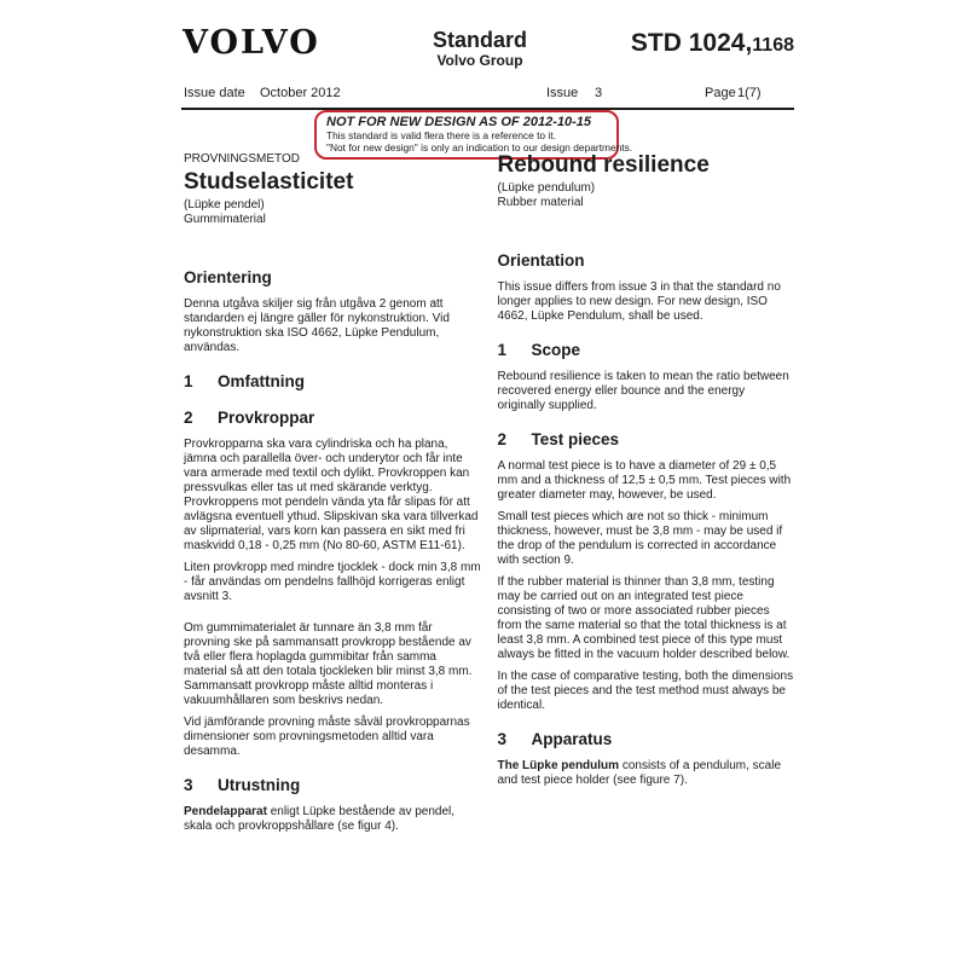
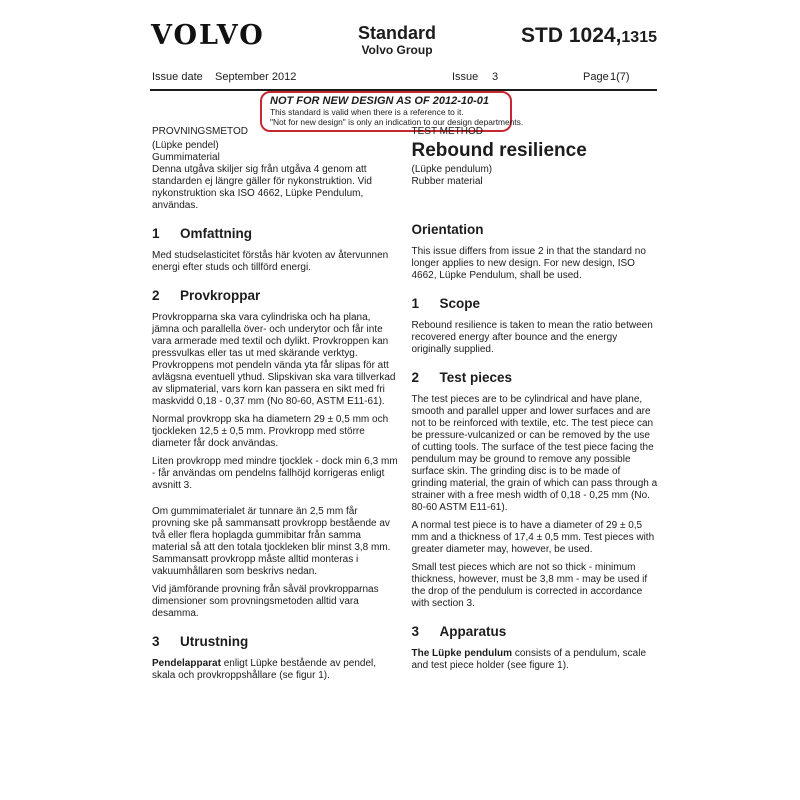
  VOLVO
  Standard
  Volvo Group
- STD 1024,1168
+ STD 1024,1315
  Issue date
- October 2012
+ September 2012
  Issue
  3
  Page
  1(7)
- NOT FOR NEW DESIGN AS OF 2012-10-15
+ NOT FOR NEW DESIGN AS OF 2012-10-01
- This standard is valid flera there is a reference to it.
+ This standard is valid when there is a reference to it.
  "Not for new design" is only an indication to our design departments.
  PROVNINGSMETOD
- Studselasticitet
  (Lüpke pendel)
  Gummimaterial
- Orientering
- Denna utgåva skiljer sig från utgåva 2 genom att standarden ej längre gäller för nykonstruktion. Vid nykonstruktion ska ISO 4662, Lüpke Pendulum, användas.
+ Denna utgåva skiljer sig från utgåva 4 genom att standarden ej längre gäller för nykonstruktion. Vid nykonstruktion ska ISO 4662, Lüpke Pendulum, användas.
  1
  Omfattning
+ Med studselasticitet förstås här kvoten av återvunnen energi efter studs och tillförd energi.
  2
  Provkroppar
- Provkropparna ska vara cylindriska och ha plana, jämna och parallella över- och underytor och får inte vara armerade med textil och dylikt. Provkroppen kan pressvulkas eller tas ut med skärande verktyg. Provkroppens mot pendeln vända yta får slipas för att avlägsna eventuell ythud. Slipskivan ska vara tillverkad av slipmaterial, vars korn kan passera en sikt med fri maskvidd 0,18 - 0,25 mm (No 80-60, ASTM E11-61).
+ Provkropparna ska vara cylindriska och ha plana, jämna och parallella över- och underytor och får inte vara armerade med textil och dylikt. Provkroppen kan pressvulkas eller tas ut med skärande verktyg. Provkroppens mot pendeln vända yta får slipas för att avlägsna eventuell ythud. Slipskivan ska vara tillverkad av slipmaterial, vars korn kan passera en sikt med fri maskvidd 0,18 - 0,37 mm (No 80-60, ASTM E11-61).
+ Normal provkropp ska ha diametern 29 ± 0,5 mm och tjockleken 12,5 ± 0,5 mm. Provkropp med större diameter får dock användas.
- Liten provkropp med mindre tjocklek - dock min 3,8 mm - får användas om pendelns fallhöjd korrigeras enligt avsnitt 3.
+ Liten provkropp med mindre tjocklek - dock min 6,3 mm - får användas om pendelns fallhöjd korrigeras enligt avsnitt 3.
- Om gummimaterialet är tunnare än 3,8 mm får provning ske på sammansatt provkropp bestående av två eller flera hoplagda gummibitar från samma material så att den totala tjockleken blir minst 3,8 mm. Sammansatt provkropp måste alltid monteras i vakuumhållaren som beskrivs nedan.
+ Om gummimaterialet är tunnare än 2,5 mm får provning ske på sammansatt provkropp bestående av två eller flera hoplagda gummibitar från samma material så att den totala tjockleken blir minst 3,8 mm. Sammansatt provkropp måste alltid monteras i vakuumhållaren som beskrivs nedan.
- Vid jämförande provning måste såväl provkropparnas dimensioner som provningsmetoden alltid vara desamma.
+ Vid jämförande provning från såväl provkropparnas dimensioner som provningsmetoden alltid vara desamma.
  3
  Utrustning
- Pendelapparat enligt Lüpke bestående av pendel, skala och provkroppshållare (se figur 4).
+ Pendelapparat enligt Lüpke bestående av pendel, skala och provkroppshållare (se figur 1).
+ TEST METHOD
  Rebound resilience
  (Lüpke pendulum)
  Rubber material
  Orientation
- This issue differs from issue 3 in that the standard no longer applies to new design. For new design, ISO 4662, Lüpke Pendulum, shall be used.
+ This issue differs from issue 2 in that the standard no longer applies to new design. For new design, ISO 4662, Lüpke Pendulum, shall be used.
  1
  Scope
- Rebound resilience is taken to mean the ratio between recovered energy eller bounce and the energy originally supplied.
+ Rebound resilience is taken to mean the ratio between recovered energy after bounce and the energy originally supplied.
  2
  Test pieces
+ The test pieces are to be cylindrical and have plane, smooth and parallel upper and lower surfaces and are not to be reinforced with textile, etc. The test piece can be pressure-vulcanized or can be removed by the use of cutting tools. The surface of the test piece facing the pendulum may be ground to remove any possible surface skin. The grinding disc is to be made of grinding material, the grain of which can pass through a strainer with a free mesh width of 0,18 - 0,25 mm (No. 80-60 ASTM E11-61).
- A normal test piece is to have a diameter of 29 ± 0,5 mm and a thickness of 12,5 ± 0,5 mm. Test pieces with greater diameter may, however, be used.
+ A normal test piece is to have a diameter of 29 ± 0,5 mm and a thickness of 17,4 ± 0,5 mm. Test pieces with greater diameter may, however, be used.
- Small test pieces which are not so thick - minimum thickness, however, must be 3,8 mm - may be used if the drop of the pendulum is corrected in accordance with section 9.
+ Small test pieces which are not so thick - minimum thickness, however, must be 3,8 mm - may be used if the drop of the pendulum is corrected in accordance with section 3.
- If the rubber material is thinner than 3,8 mm, testing may be carried out on an integrated test piece consisting of two or more associated rubber pieces from the same material so that the total thickness is at least 3,8 mm. A combined test piece of this type must always be fitted in the vacuum holder described below.
- In the case of comparative testing, both the dimensions of the test pieces and the test method must always be identical.
  3
  Apparatus
- The Lüpke pendulum consists of a pendulum, scale and test piece holder (see figure 7).
+ The Lüpke pendulum consists of a pendulum, scale and test piece holder (see figure 1).
